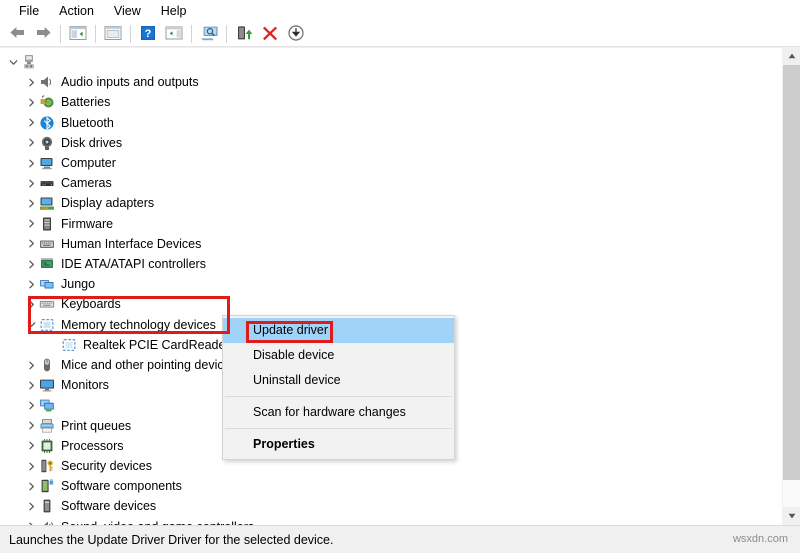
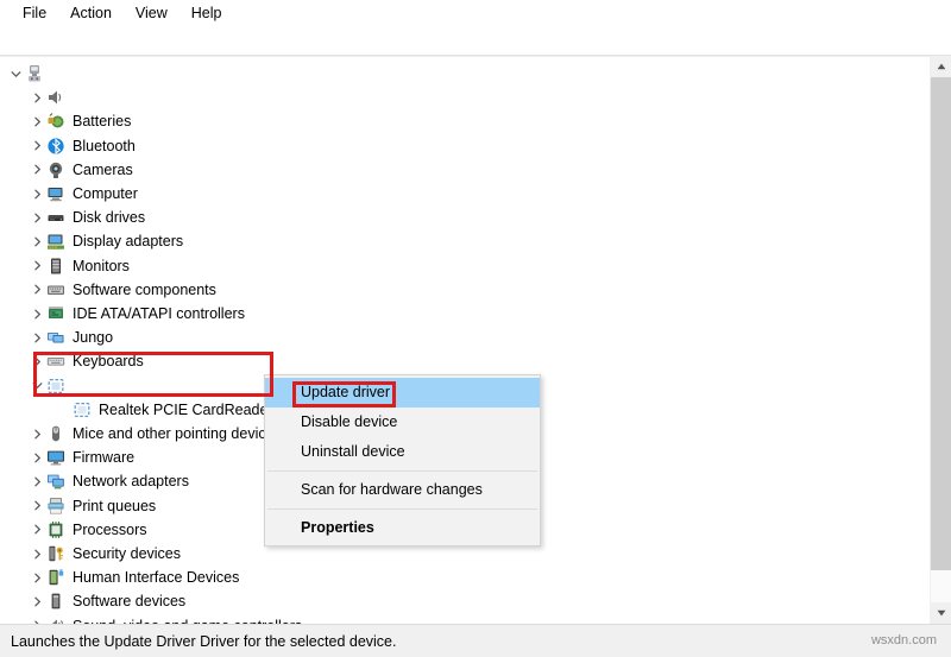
  File
  Action
  View
  Help
- ?
- Audio inputs and outputs
  Batteries
  Bluetooth
- Disk drives
+ Cameras
  Computer
- Cameras
+ Disk drives
  Display adapters
- Firmware
+ Monitors
- Human Interface Devices
+ Software components
  IDE ATA/ATAPI controllers
  Jungo
  Keyboards
- Memory technology devices
  Realtek PCIE CardRead
  Mice and other pointing devic
- Monitors
+ Firmware
+ Network adapters
  Print queues
  Processors
  Security devices
- Software components
+ Human Interface Devices
  Software devices
  Update driver
  Disable device
  Uninstall device
  Scan for hardware changes
  Properties
  Launches the Update Driver Driver for the selected device.
  wsxdn.com
